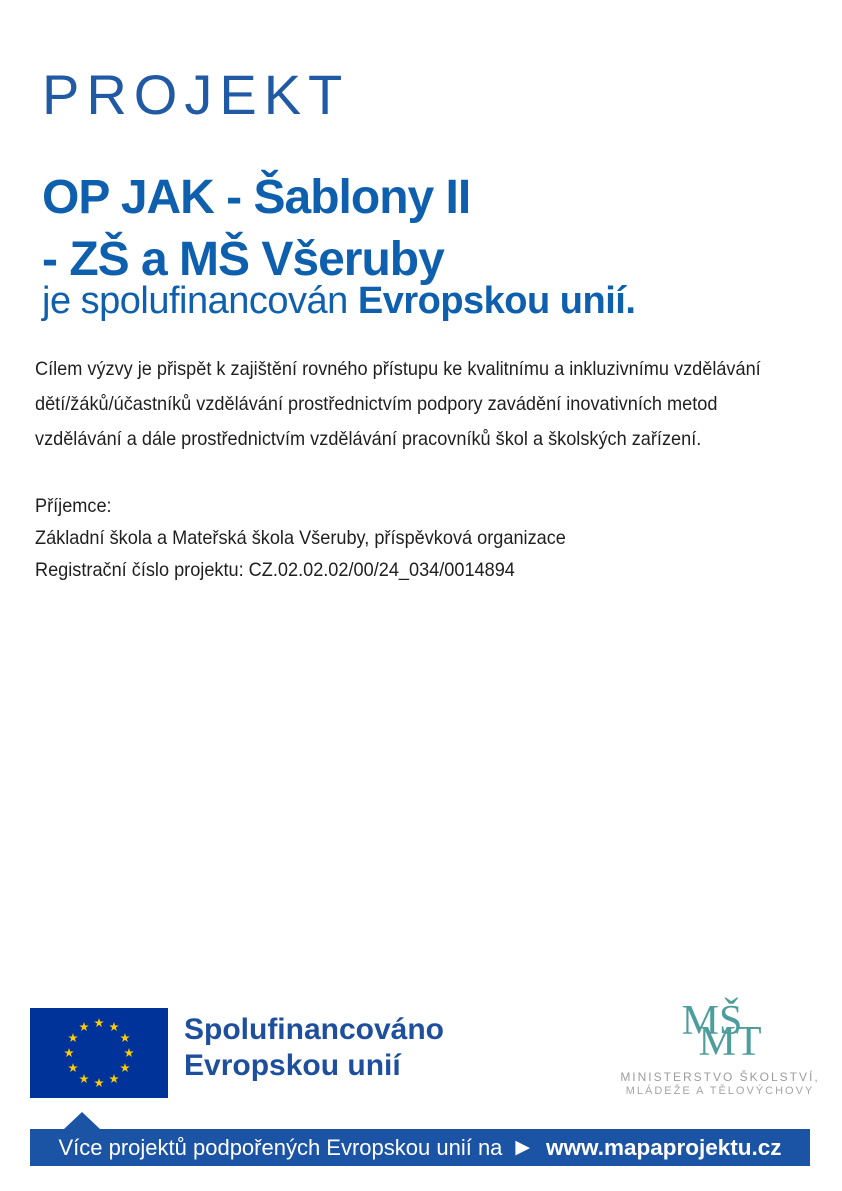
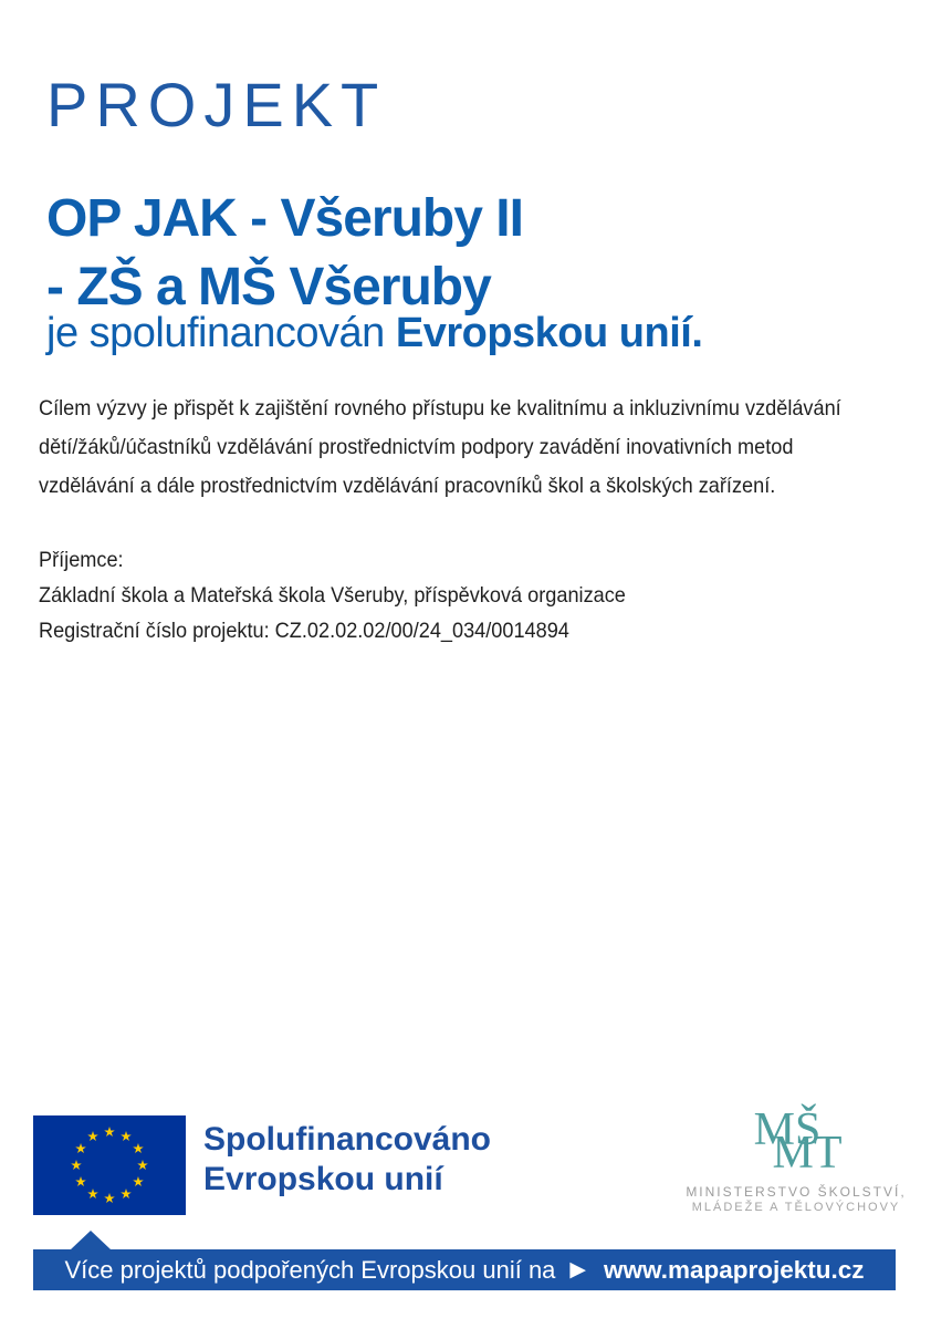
  PROJEKT
- OP JAK - Šablony II
+ OP JAK - Všeruby II
  - ZŠ a MŠ Všeruby
  je spolufinancován Evropskou unií.
  Cílem výzvy je přispět k zajištění rovného přístupu ke kvalitnímu a inkluzivnímu vzdělávání
  dětí/žáků/účastníků vzdělávání prostřednictvím podpory zavádění inovativních metod
  vzdělávání a dále prostřednictvím vzdělávání pracovníků škol a školských zařízení.
  Příjemce:
  Základní škola a Mateřská škola Všeruby, příspěvková organizace
  Registrační číslo projektu: CZ.02.02.02/00/24_034/0014894
  Spolufinancováno
  Evropskou unií
  MŠ
  MT
  MINISTERSTVO ŠKOLSTVÍ,
  MLÁDEŽE A TĚLOVÝCHOVY
  Více projektů podpořených Evropskou unií na
  ▶
  www.mapaprojektu.cz
